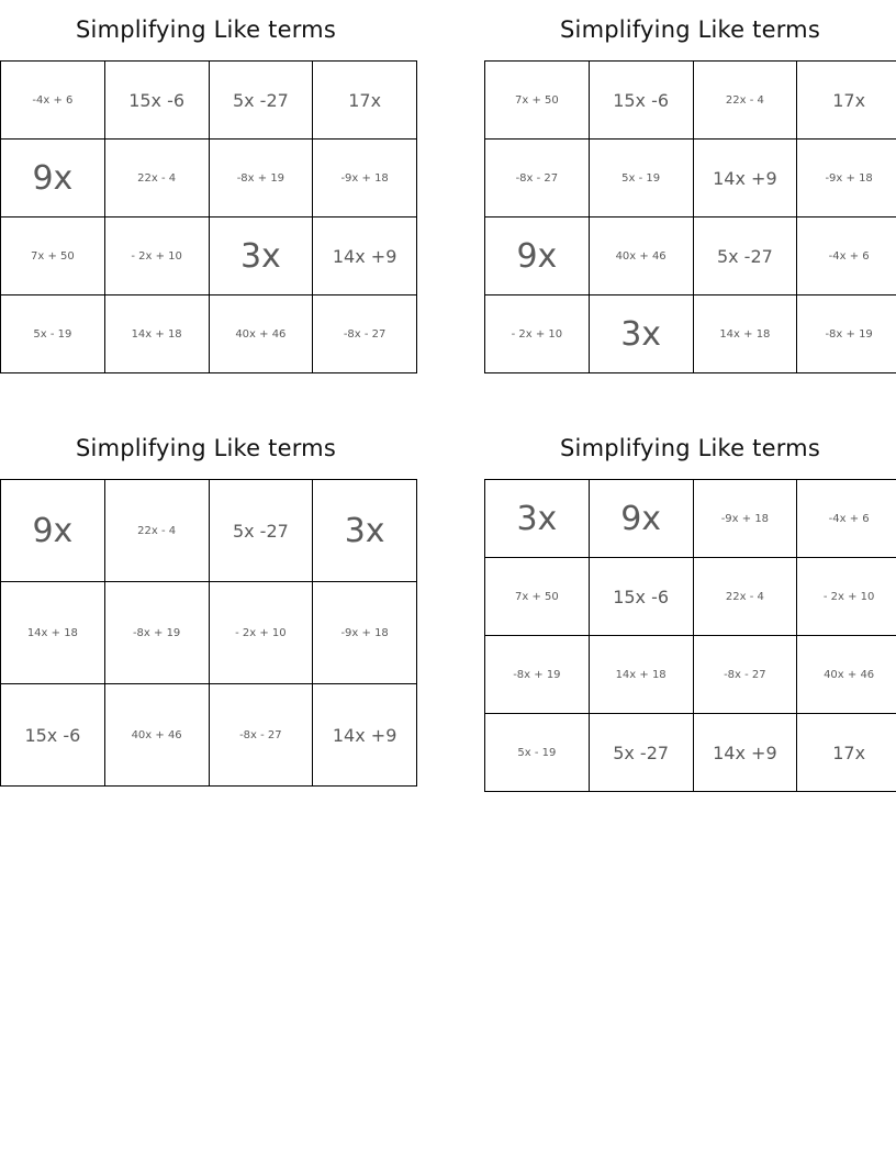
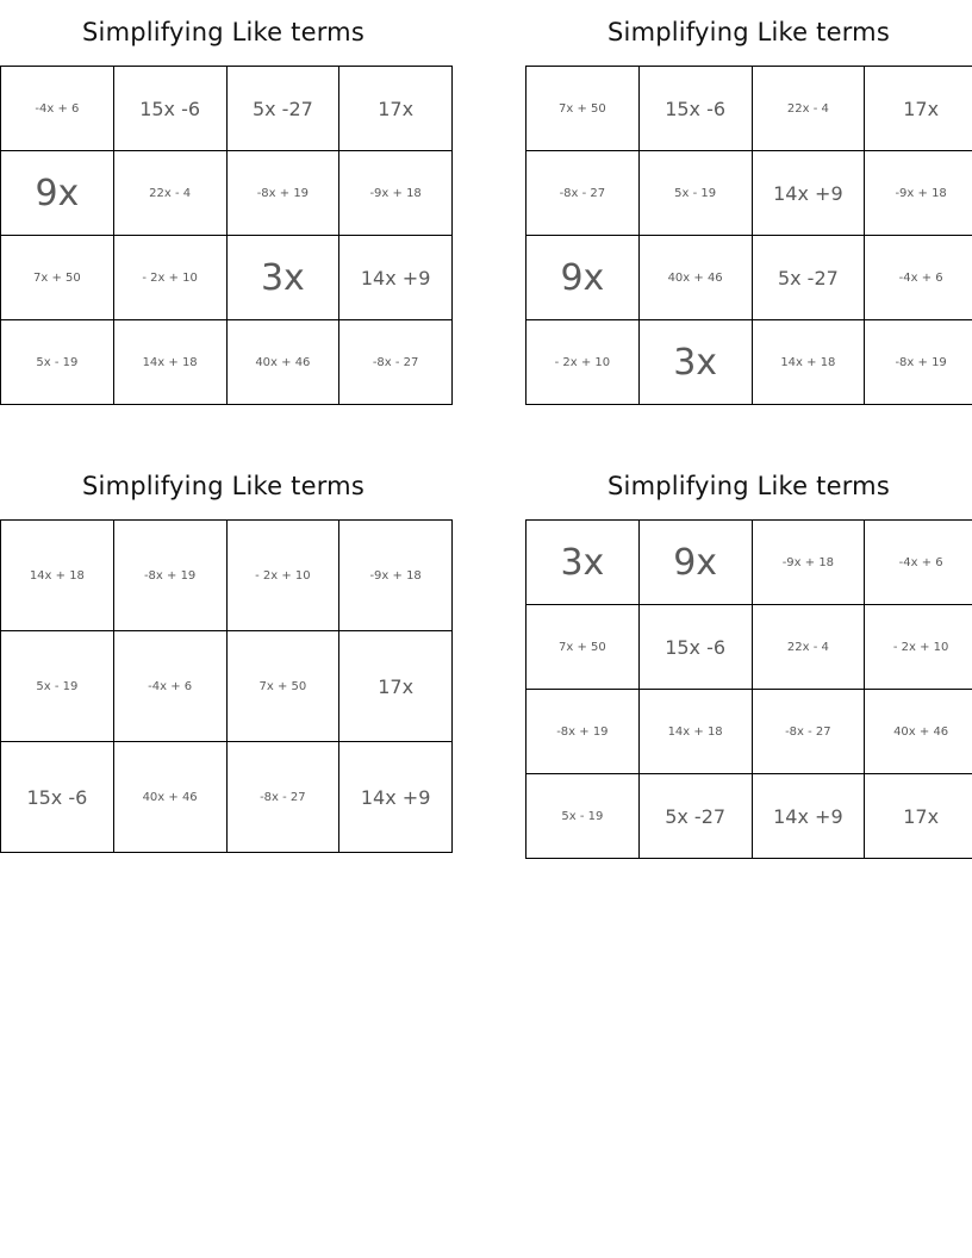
  Simplifying Like terms
  -4x + 6	15x -6	5x -27	17x
  9x	22x - 4	-8x + 19	-9x + 18
  7x + 50	- 2x + 10	3x	14x +9
  5x - 19	14x + 18	40x + 46	-8x - 27
  Simplifying Like terms
  7x + 50	15x -6	22x - 4	17x
  -8x - 27	5x - 19	14x +9	-9x + 18
  9x	40x + 46	5x -27	-4x + 6
  - 2x + 10	3x	14x + 18	-8x + 19
  Simplifying Like terms
- 9x	22x - 4	5x -27	3x
  14x + 18	-8x + 19	- 2x + 10	-9x + 18
+ 5x - 19	-4x + 6	7x + 50	17x
  15x -6	40x + 46	-8x - 27	14x +9
  Simplifying Like terms
  3x	9x	-9x + 18	-4x + 6
  7x + 50	15x -6	22x - 4	- 2x + 10
  -8x + 19	14x + 18	-8x - 27	40x + 46
  5x - 19	5x -27	14x +9	17x
